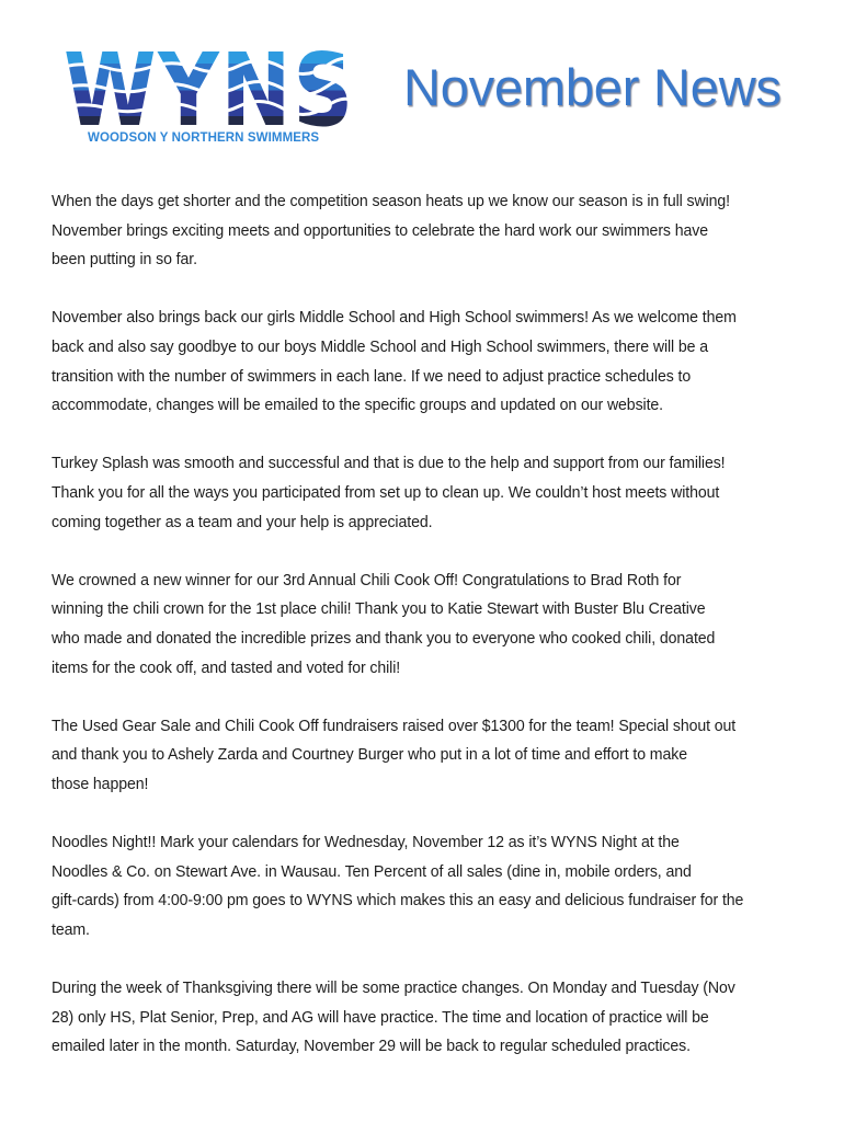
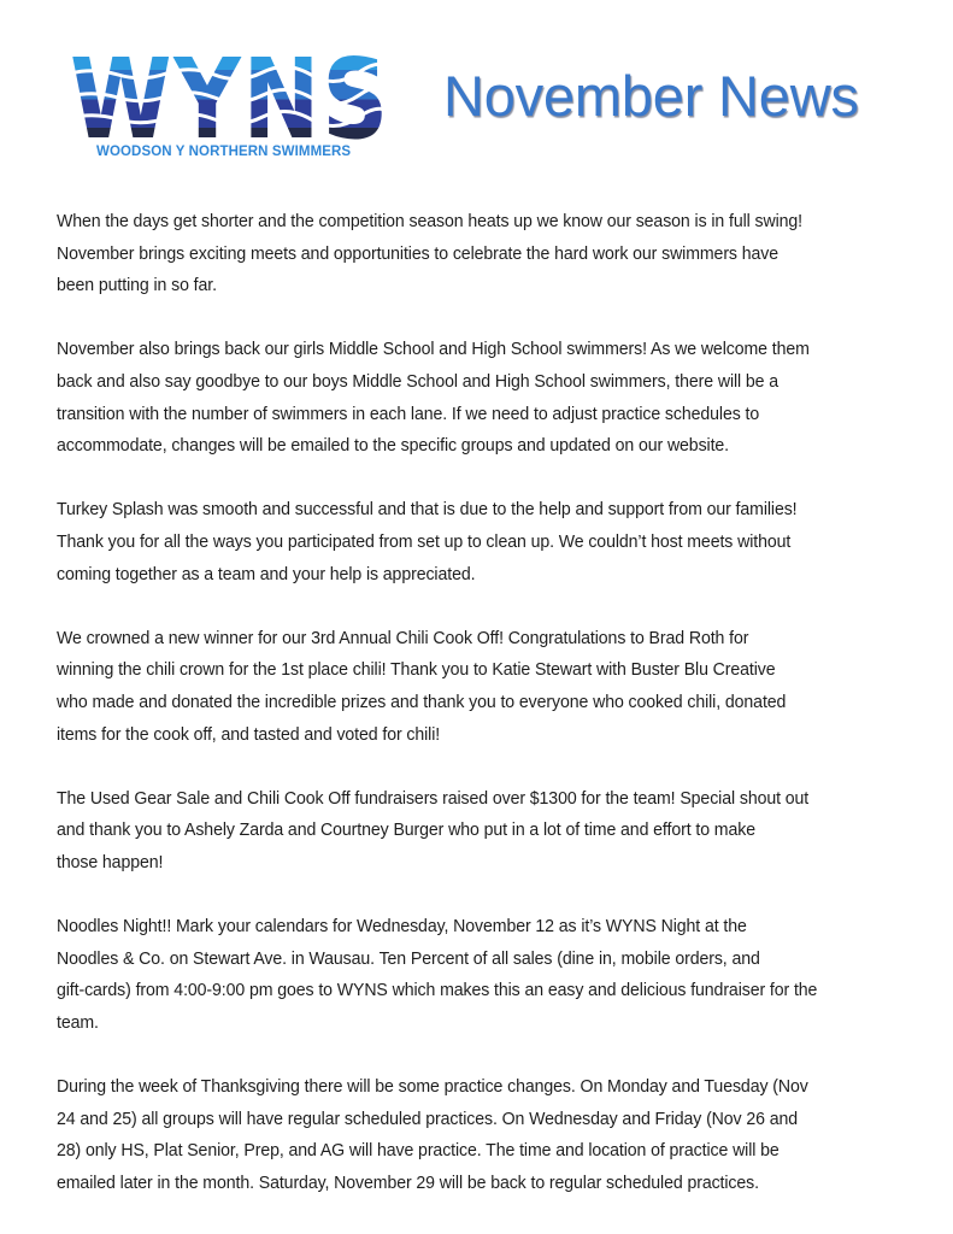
  YNS
  WOODSON Y NORTHERN SWIMMERS
  November News
  When the days get shorter and the competition season heats up we know our season is in full swing!
  November brings exciting meets and opportunities to celebrate the hard work our swimmers have
  been putting in so far.
  November also brings back our girls Middle School and High School swimmers! As we welcome them
  back and also say goodbye to our boys Middle School and High School swimmers, there will be a
  transition with the number of swimmers in each lane. If we need to adjust practice schedules to
  accommodate, changes will be emailed to the specific groups and updated on our website.
  Turkey Splash was smooth and successful and that is due to the help and support from our families!
  Thank you for all the ways you participated from set up to clean up. We couldn’t host meets without
  coming together as a team and your help is appreciated.
  We crowned a new winner for our 3rd Annual Chili Cook Off! Congratulations to Brad Roth for
  winning the chili crown for the 1st place chili! Thank you to Katie Stewart with Buster Blu Creative
  who made and donated the incredible prizes and thank you to everyone who cooked chili, donated
  items for the cook off, and tasted and voted for chili!
  The Used Gear Sale and Chili Cook Off fundraisers raised over $1300 for the team! Special shout out
  and thank you to Ashely Zarda and Courtney Burger who put in a lot of time and effort to make
  those happen!
  Noodles Night!! Mark your calendars for Wednesday, November 12 as it’s WYNS Night at the
  Noodles & Co. on Stewart Ave. in Wausau. Ten Percent of all sales (dine in, mobile orders, and
  gift-cards) from 4:00-9:00 pm goes to WYNS which makes this an easy and delicious fundraiser for the
  team.
  During the week of Thanksgiving there will be some practice changes. On Monday and Tuesday (Nov
+ 24 and 25) all groups will have regular scheduled practices. On Wednesday and Friday (Nov 26 and
  28) only HS, Plat Senior, Prep, and AG will have practice. The time and location of practice will be
  emailed later in the month. Saturday, November 29 will be back to regular scheduled practices.
